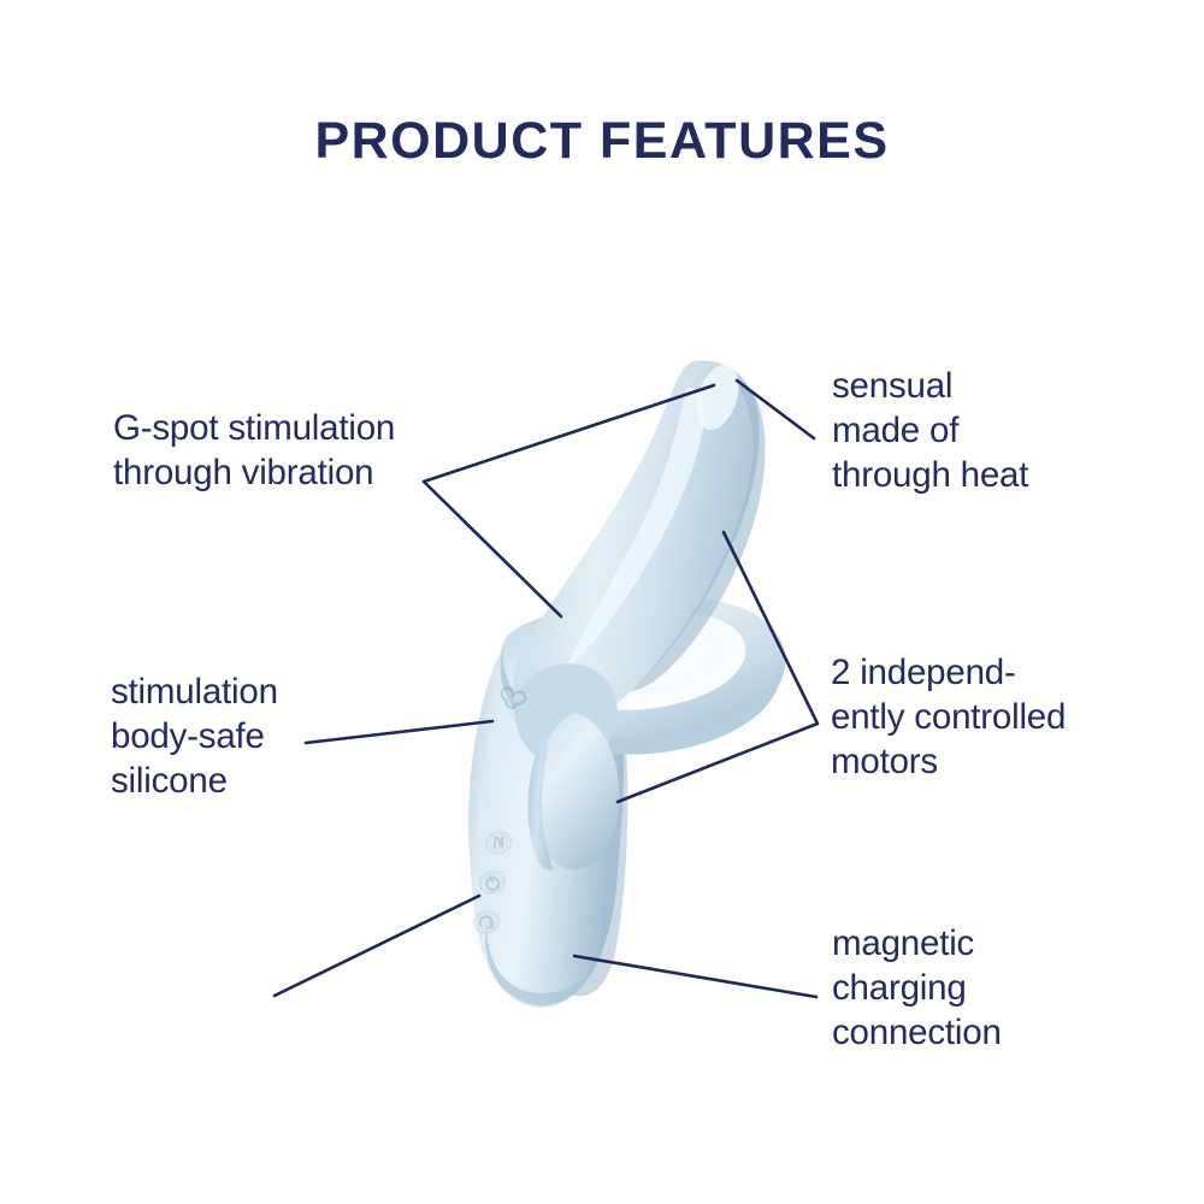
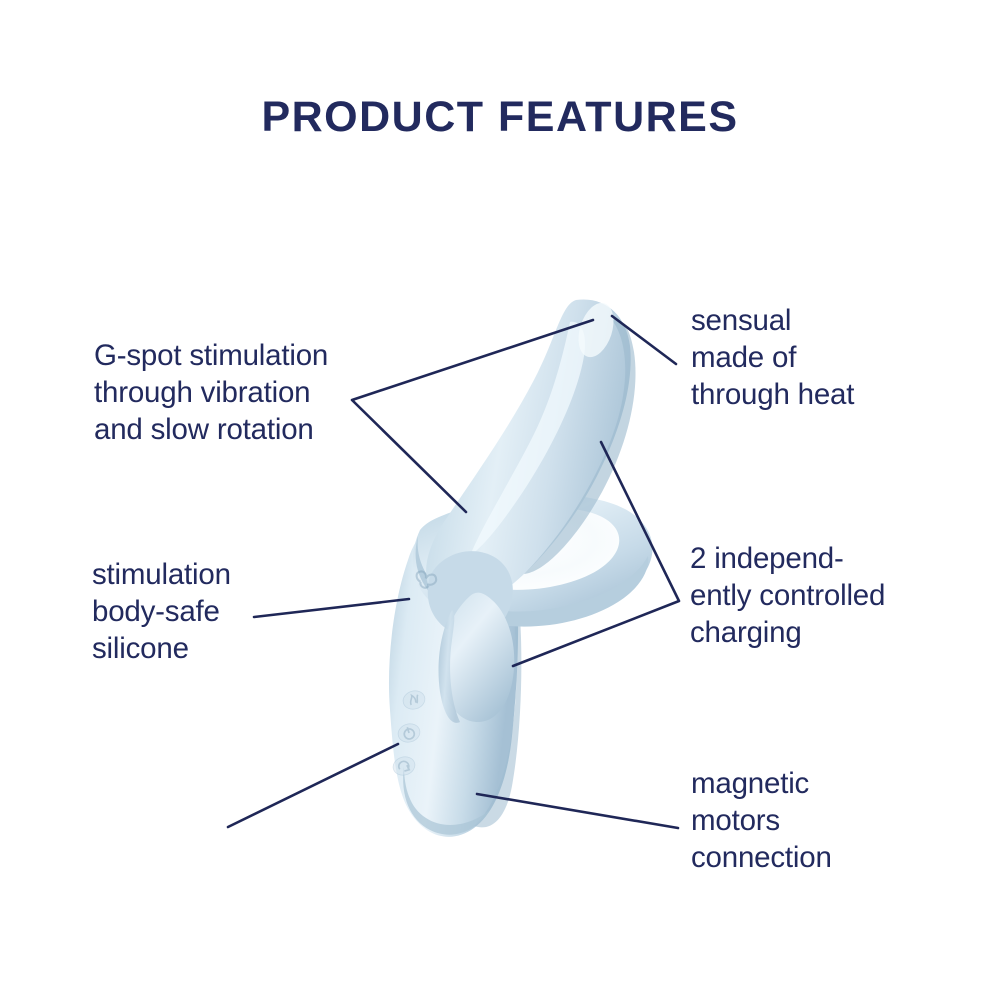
  PRODUCT FEATURES
  G-spot stimulation
  through vibration
+ and slow rotation
  stimulation
  body-safe
  silicone
  sensual
  made of
  through heat
  2 independ-
  ently controlled
- motors
+ charging
  magnetic
- charging
+ motors
  connection
